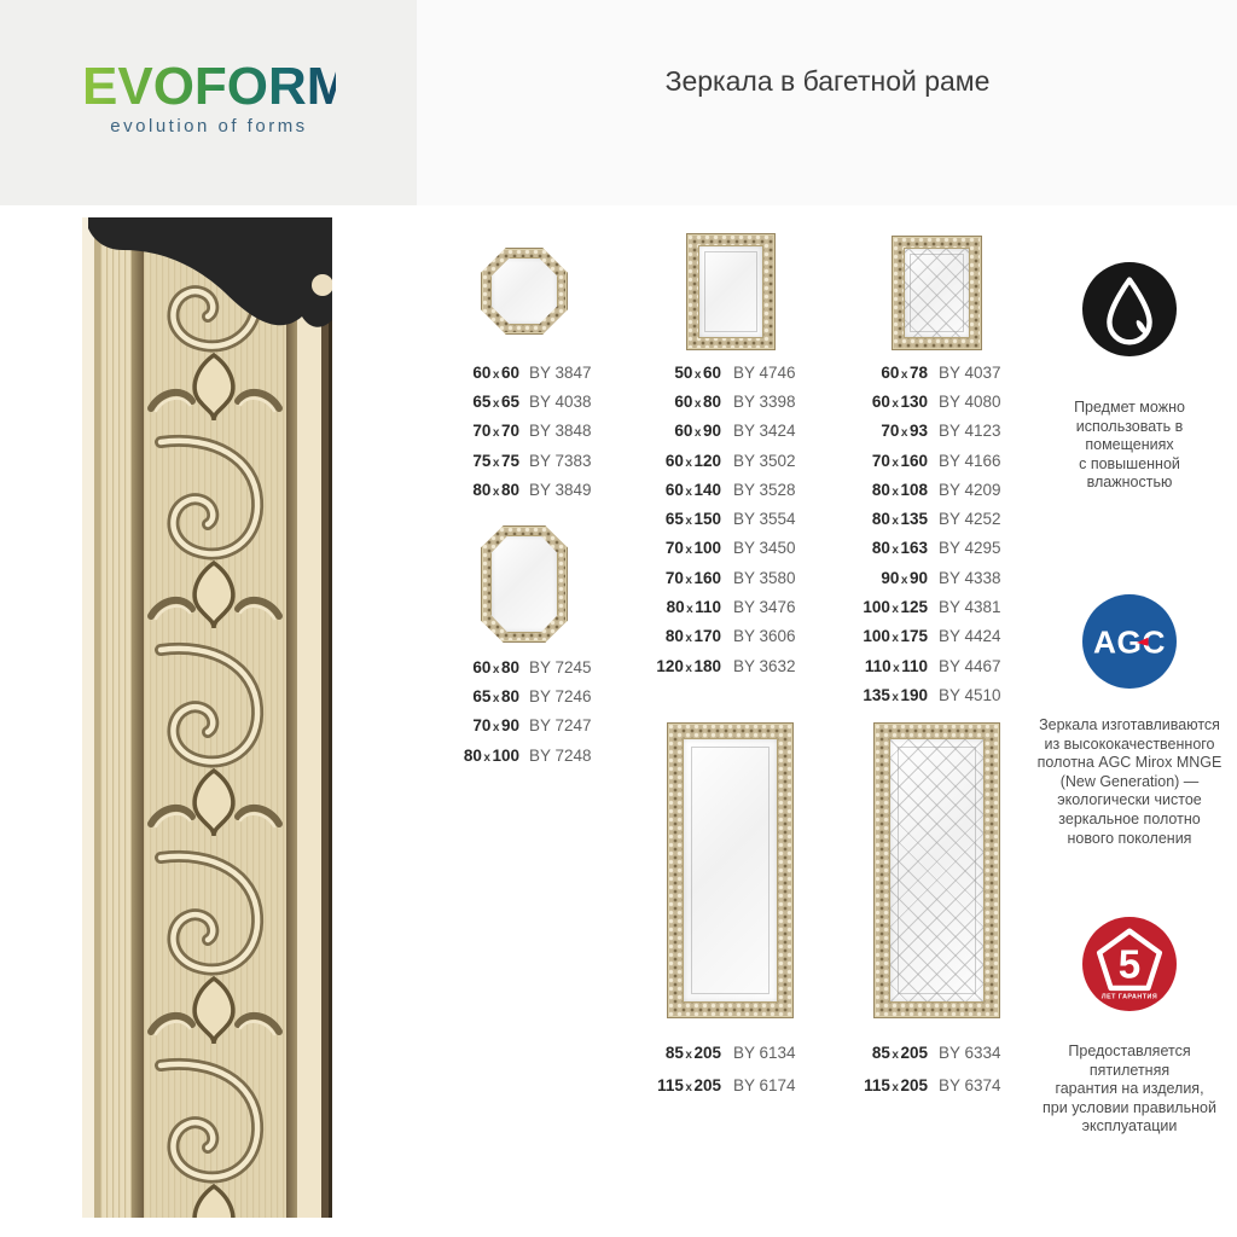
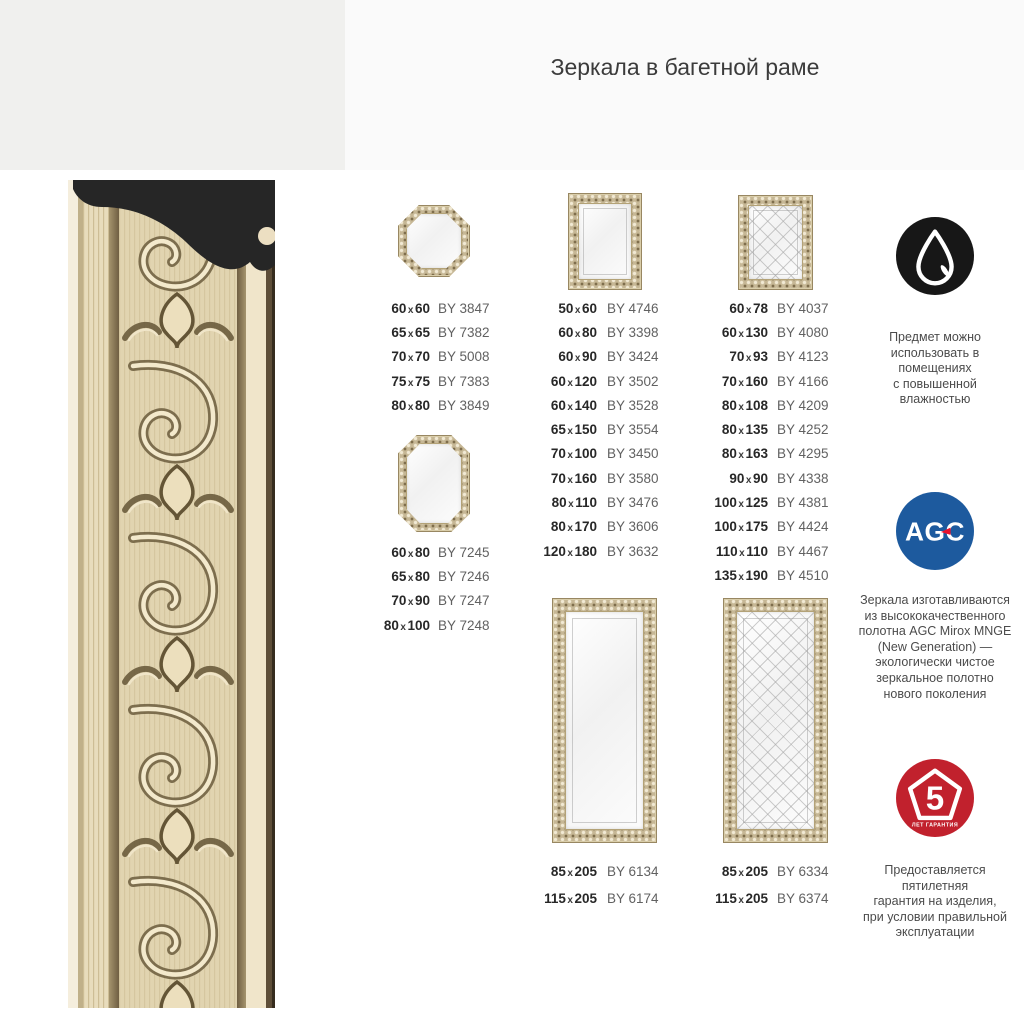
- EVOFORM
- evolution of forms
  Зеркала в багетной раме
  60 x 60
  BY 3847
  65 x 65
- BY 4038
+ BY 7382
  70 x 70
- BY 3848
+ BY 5008
  75 x 75
  BY 7383
  80 x 80
  BY 3849
  60 x 80
  BY 7245
  65 x 80
  BY 7246
  70 x 90
  BY 7247
  80 x 100
  BY 7248
  50 x 60
  BY 4746
  60 x 80
  BY 3398
  60 x 90
  BY 3424
  60 x 120
  BY 3502
  60 x 140
  BY 3528
  65 x 150
  BY 3554
  70 x 100
  BY 3450
  70 x 160
  BY 3580
  80 x 110
  BY 3476
  80 x 170
  BY 3606
  120 x 180
  BY 3632
  60 x 78
  BY 4037
  60 x 130
  BY 4080
  70 x 93
  BY 4123
  70 x 160
  BY 4166
  80 x 108
  BY 4209
  80 x 135
  BY 4252
  80 x 163
  BY 4295
  90 x 90
  BY 4338
  100 x 125
  BY 4381
  100 x 175
  BY 4424
  110 x 110
  BY 4467
  135 x 190
  BY 4510
  85 x 205
  BY 6134
  115 x 205
  BY 6174
  85 x 205
  BY 6334
  115 x 205
  BY 6374
  Предмет можно
  использовать в
  помещениях
  с повышенной
  влажностью
  AGC
  Зеркала изготавливаются
  из высококачественного
  полотна AGC Mirox MNGE
  (New Generation) —
  экологически чистое
  зеркальное полотно
  нового поколения
  5
  Предоставляется
  пятилетняя
  гарантия на изделия,
  при условии правильной
  эксплуатации
